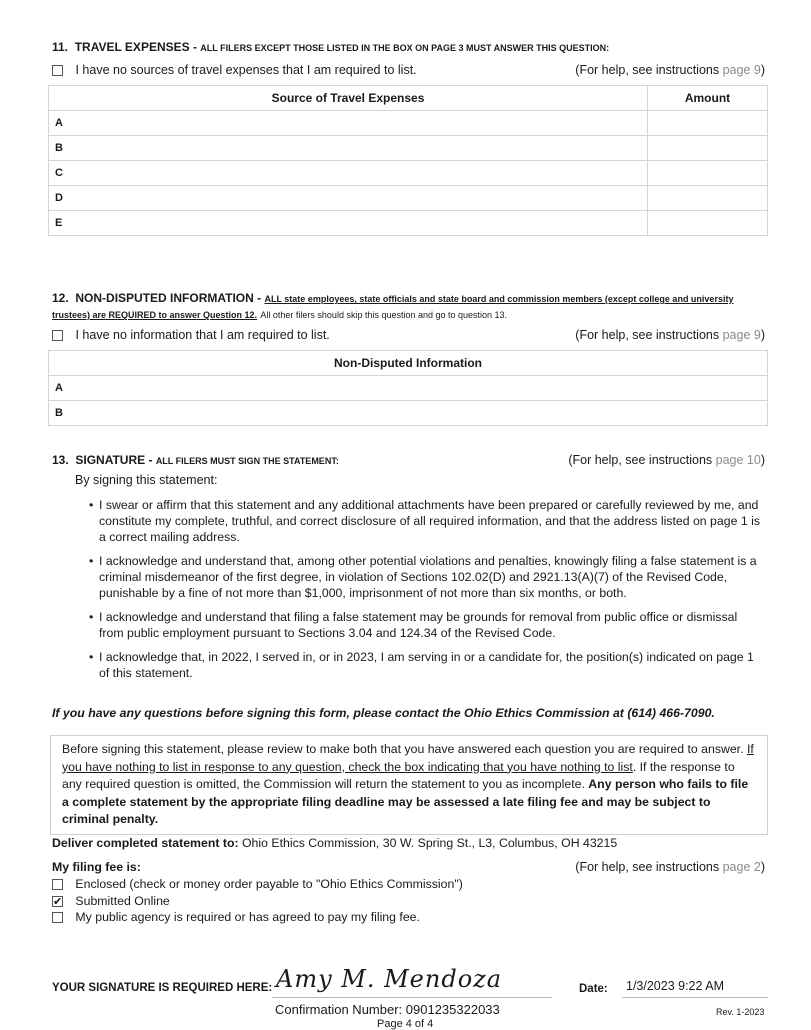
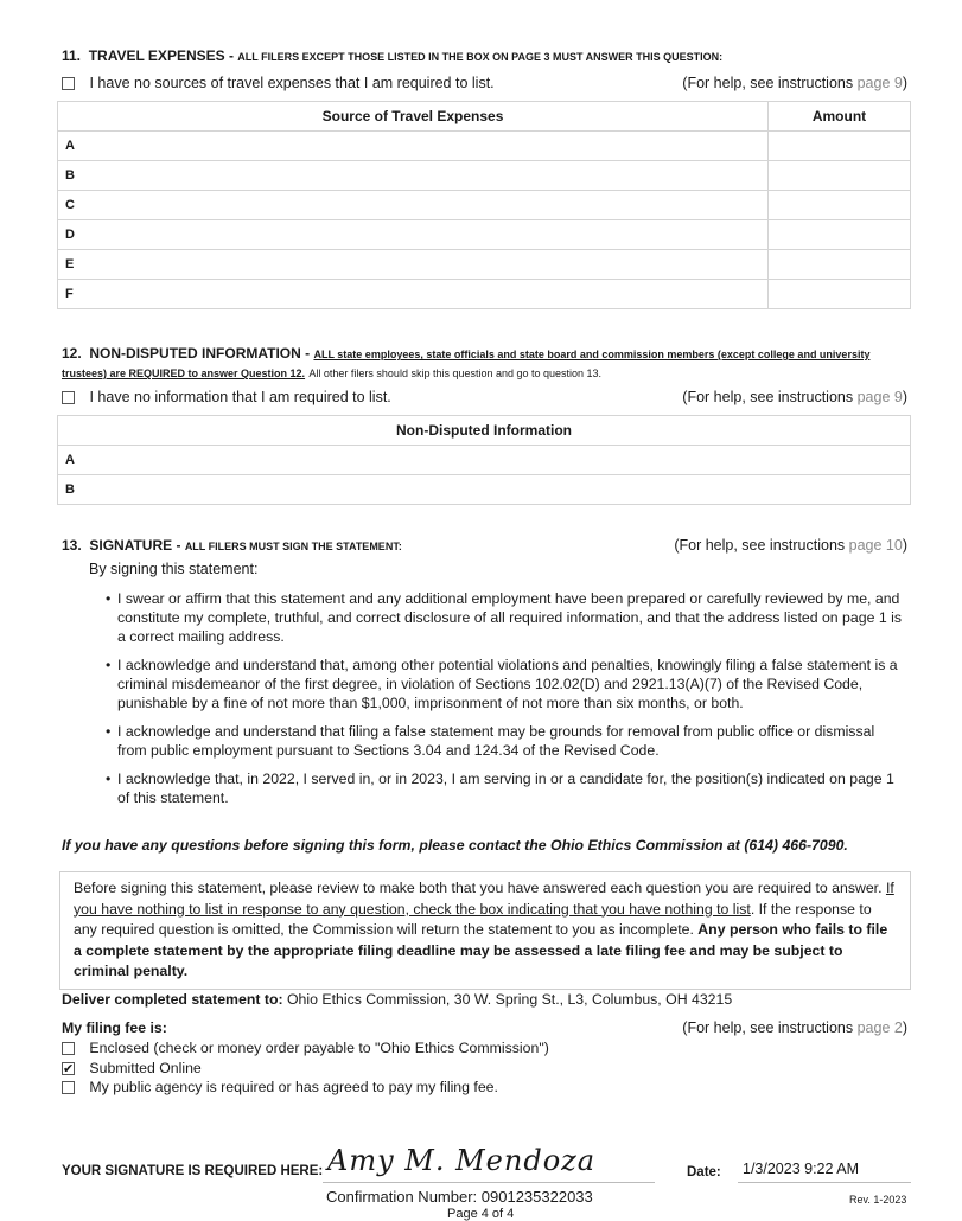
  11. TRAVEL EXPENSES - ALL FILERS EXCEPT THOSE LISTED IN THE BOX ON PAGE 3 MUST ANSWER THIS QUESTION:
  I have no sources of travel expenses that I am required to list.
  (For help, see instructions page 9)
  Source of Travel Expenses	Amount
  A
  B
  C
  D
  E
+ F
  12. NON-DISPUTED INFORMATION - ALL state employees, state officials and state board and commission members (except college and university trustees) are REQUIRED to answer Question 12. All other filers should skip this question and go to question 13.
  I have no information that I am required to list.
  (For help, see instructions page 9)
  Non-Disputed Information
  A
  B
  13. SIGNATURE - ALL FILERS MUST SIGN THE STATEMENT:
  (For help, see instructions page 10)
  By signing this statement:
- I swear or affirm that this statement and any additional attachments have been prepared or carefully reviewed by me, and constitute my complete, truthful, and correct disclosure of all required information, and that the address listed on page 1 is a correct mailing address.
+ I swear or affirm that this statement and any additional employment have been prepared or carefully reviewed by me, and constitute my complete, truthful, and correct disclosure of all required information, and that the address listed on page 1 is a correct mailing address.
  I acknowledge and understand that, among other potential violations and penalties, knowingly filing a false statement is a criminal misdemeanor of the first degree, in violation of Sections 102.02(D) and 2921.13(A)(7) of the Revised Code, punishable by a fine of not more than $1,000, imprisonment of not more than six months, or both.
  I acknowledge and understand that filing a false statement may be grounds for removal from public office or dismissal from public employment pursuant to Sections 3.04 and 124.34 of the Revised Code.
  I acknowledge that, in 2022, I served in, or in 2023, I am serving in or a candidate for, the position(s) indicated on page 1 of this statement.
  If you have any questions before signing this form, please contact the Ohio Ethics Commission at (614) 466-7090.
  Before signing this statement, please review to make both that you have answered each question you are required to answer. If you have nothing to list in response to any question, check the box indicating that you have nothing to list. If the response to any required question is omitted, the Commission will return the statement to you as incomplete. Any person who fails to file a complete statement by the appropriate filing deadline may be assessed a late filing fee and may be subject to criminal penalty.
  Deliver completed statement to: Ohio Ethics Commission, 30 W. Spring St., L3, Columbus, OH 43215
  My filing fee is:
  (For help, see instructions page 2)
  Enclosed (check or money order payable to "Ohio Ethics Commission")
  Submitted Online
  My public agency is required or has agreed to pay my filing fee.
  YOUR SIGNATURE IS REQUIRED HERE:
  Amy M. Mendoza
  Date:
  1/3/2023 9:22 AM
  Confirmation Number: 0901235322033
  Page 4 of 4
  Rev. 1-2023
